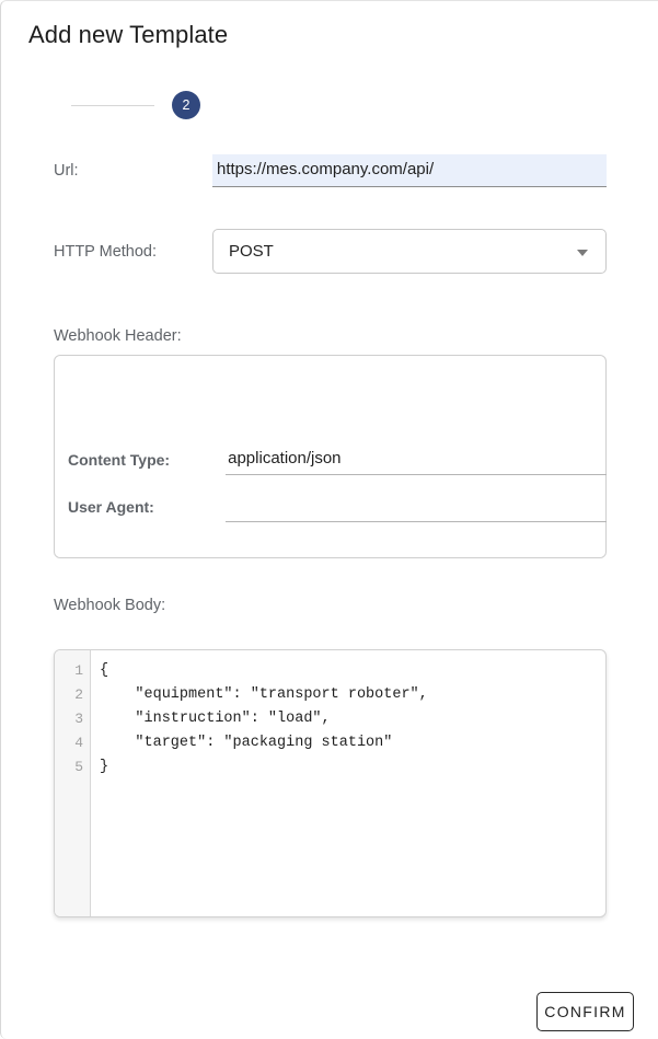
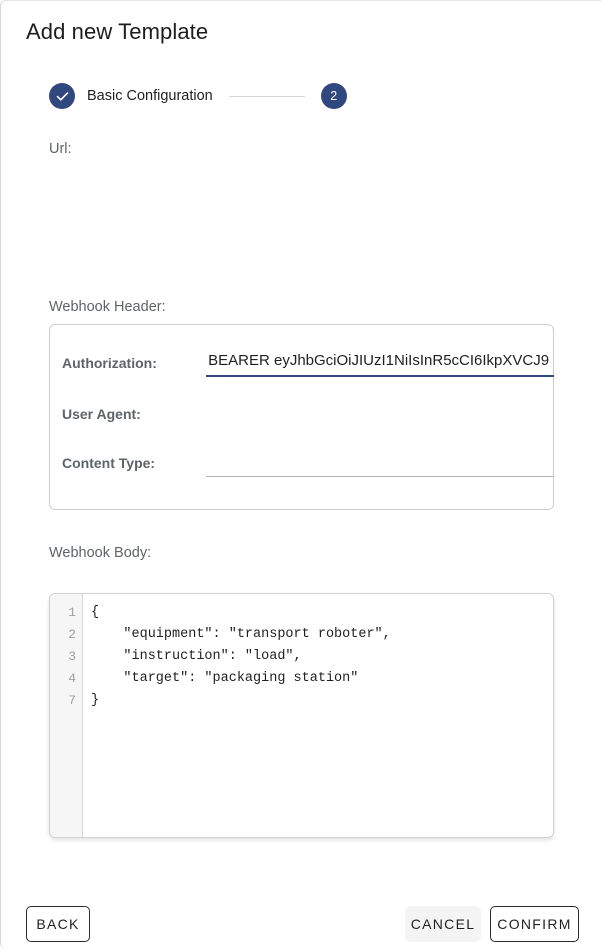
  Add new Template
+ Basic Configuration
  2
  Url:
- https://mes.company.com/api/
- HTTP Method:
- POST
  Webhook Header:
+ Authorization:
+ BEARER eyJhbGciOiJIUzI1NiIsInR5cCI6IkpXVCJ9
- Content Type:
+ User Agent:
- application/json
- User Agent:
+ Content Type:
  Webhook Body:
  1
  2
  3
  4
- 5
+ 7
  {
  "equipment": "transport roboter",
  "instruction": "load",
  "target": "packaging station"
  }
+ BACK
+ CANCEL
  CONFIRM
